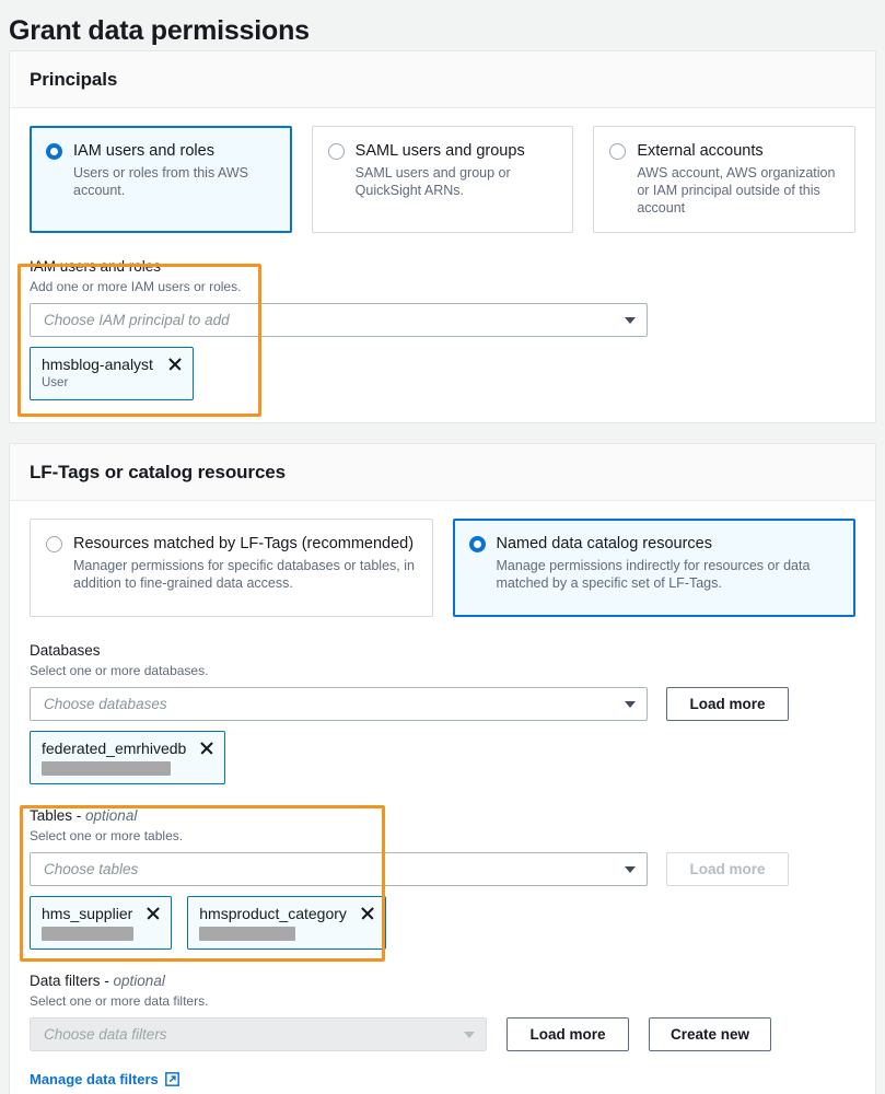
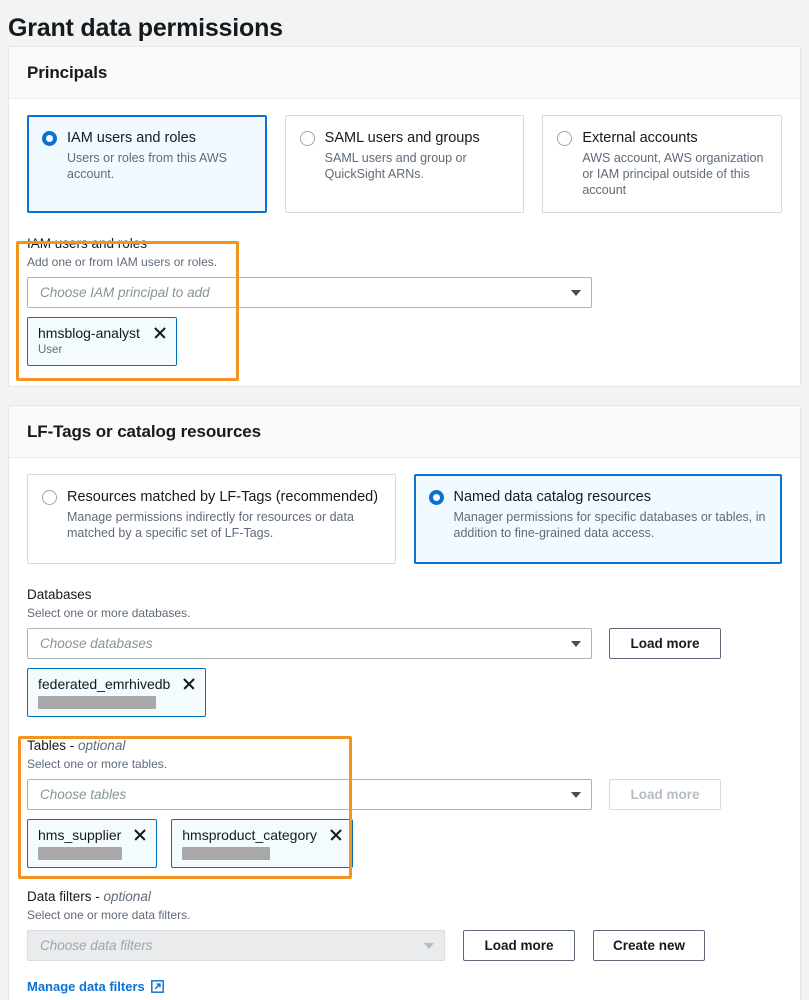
  Grant data permissions
  Principals
  IAM users and roles
  Users or roles from this AWS account.
  SAML users and groups
  SAML users and group or QuickSight ARNs.
  External accounts
  AWS account, AWS organization or IAM principal outside of this account
  IAM users and roles
- Add one or more IAM users or roles.
+ Add one or from IAM users or roles.
  Choose IAM principal to add
  hmsblog-analyst
  User
  LF-Tags or catalog resources
  Resources matched by LF-Tags (recommended)
- Manager permissions for specific databases or tables, in addition to fine-grained data access.
+ Manage permissions indirectly for resources or data matched by a specific set of LF-Tags.
  Named data catalog resources
- Manage permissions indirectly for resources or data matched by a specific set of LF-Tags.
+ Manager permissions for specific databases or tables, in addition to fine-grained data access.
  Databases
  Select one or more databases.
  Choose databases
  Load more
  federated_emrhivedb
  Tables - optional
  Select one or more tables.
  Choose tables
  Load more
  hms_supplier
  hmsproduct_category
  Data filters - optional
  Select one or more data filters.
  Choose data filters
  Load more
  Create new
  Manage data filters
